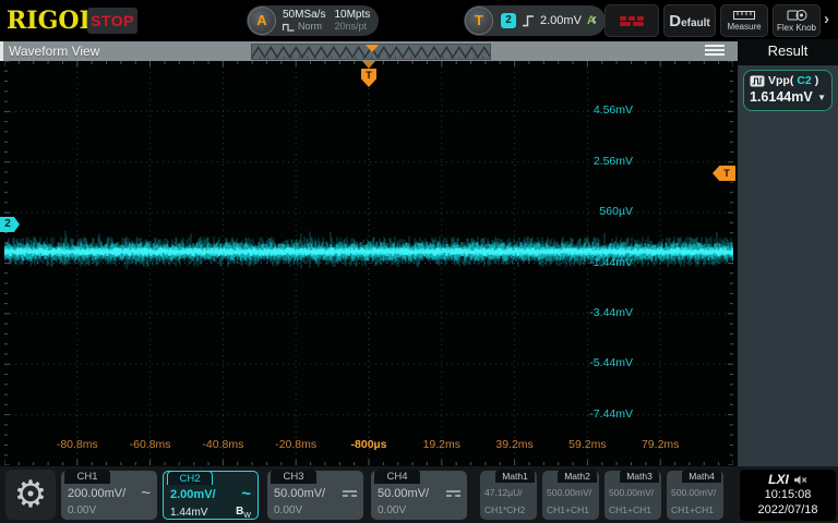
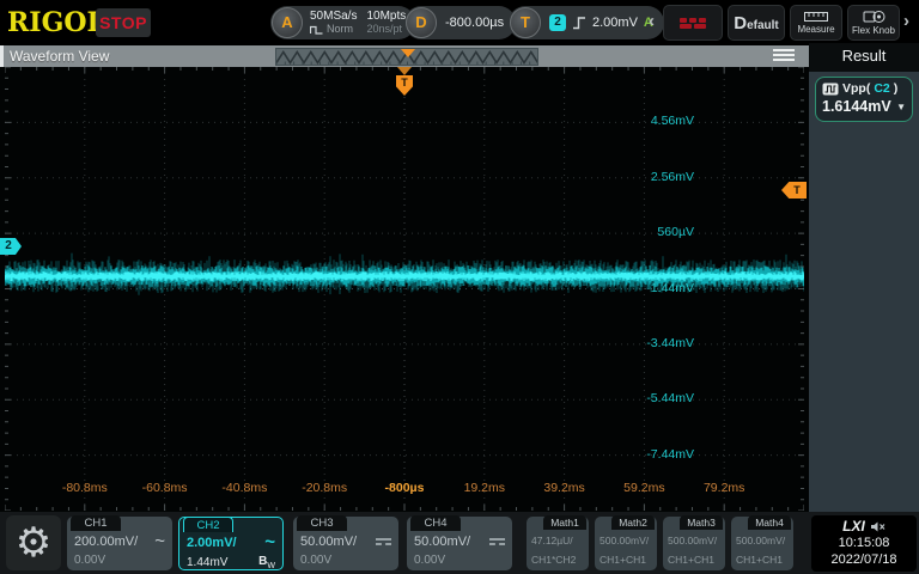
  RIGO
  STOP
  A
  50MSa/s
  Norm
  10Mpts
  20ns/pt
+ D
+ -800.00µs
  T
  2
  2.00mV
  A
  ‹
  Default
  Measure
  Flex Knob
  ›
  Waveform View
  4.56mV
  2.56mV
  560µV
  -1.44mV
  -3.44mV
  -5.44mV
  -7.44mV
  -80.8ms
  -60.8ms
  -40.8ms
  -20.8ms
  -800µs
  19.2ms
  39.2ms
  59.2ms
  79.2ms
  T
  2
  T
  Result
  Vpp(
  C2
  )
  1.6144mV
  ▼
  ⚙
  CH1
  200.00mV/
  ~
  0.00V
  CH2
  2.00mV/
  ~
  1.44mV
  CH3
  50.00mV/
  0.00V
  CH4
  50.00mV/
  0.00V
  Math1
  47.12µU/
  CH1*CH2
  Math2
  500.00mV/
  CH1+CH1
  Math3
  500.00mV/
  CH1+CH1
  Math4
  500.00mV/
  CH1+CH1
  LXI
  10:15:08
  2022/07/18
